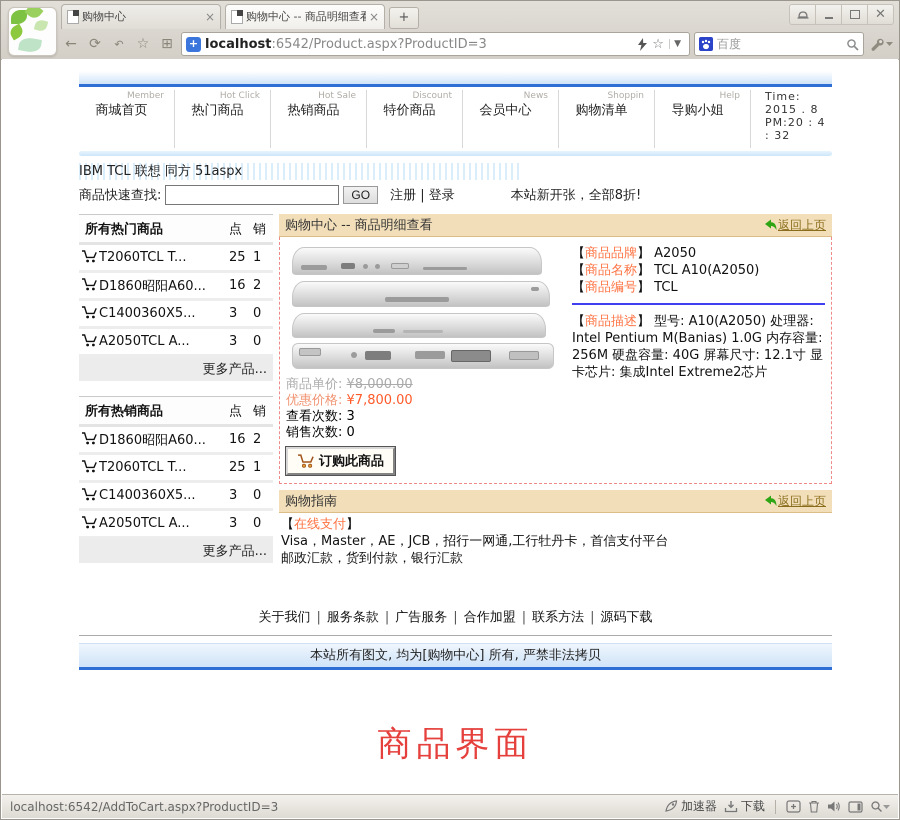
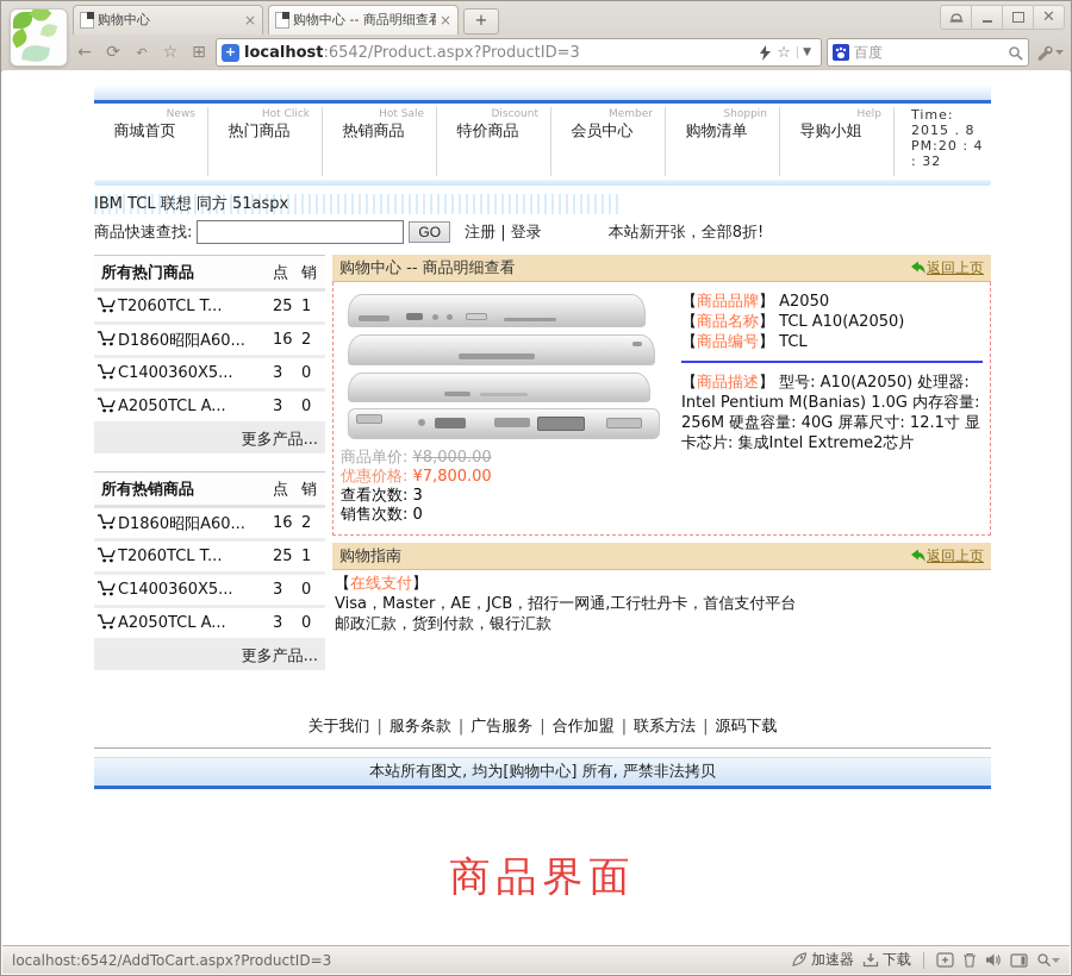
  购物中心
  ×
  购物中心 -- 商品明细查看
  ×
  +
  ✕
  ←
  ⟳
  ↶
  ☆
  ⊞
  +
  localhost:6542/Product.aspx?ProductID=3
  ☆
  ▼
  百度
- Member
+ News
  商城首页
  Hot Click
  热门商品
  Hot Sale
  热销商品
  Discount
  特价商品
- News
+ Member
  会员中心
  Shoppin
  购物清单
  Help
  导购小姐
  Time: 2015 . 8 PM:20 : 4 : 32
  IBM TCL 联想 同方 51aspx
  商品快速查找:
  GO
  注册 | 登录
  本站新开张，全部8折!
  所有热门商品
  点
  销
  T2060TCL T...
  25
  1
  D1860昭阳A60...
  16
  2
  C1400360X5...
  3
  0
  A2050TCL A...
  3
  0
  更多产品...
  所有热销商品
  点
  销
  D1860昭阳A60...
  16
  2
  T2060TCL T...
  25
  1
  C1400360X5...
  3
  0
  A2050TCL A...
  3
  0
  更多产品...
  购物中心 -- 商品明细查看
  返回上页
  商品单价: ¥8,000.00
  优惠价格: ¥7,800.00
  查看次数: 3
  销售次数: 0
- 订购此商品
  【商品品牌】 A2050
  【商品名称】 TCL A10(A2050)
  【商品编号】 TCL
  【商品描述】 型号: A10(A2050) 处理器: Intel Pentium M(Banias) 1.0G 内存容量: 256M 硬盘容量: 40G 屏幕尺寸: 12.1寸 显卡芯片: 集成Intel Extreme2芯片
  购物指南
  返回上页
  【在线支付】
  Visa，Master，AE，JCB，招行一网通,工行牡丹卡，首信支付平台
  邮政汇款，货到付款，银行汇款
  关于我们 | 服务条款 | 广告服务 | 合作加盟 | 联系方法 | 源码下载
  本站所有图文, 均为[购物中心] 所有, 严禁非法拷贝
  商品界面
  localhost:6542/AddToCart.aspx?ProductID=3
  加速器
  下载
